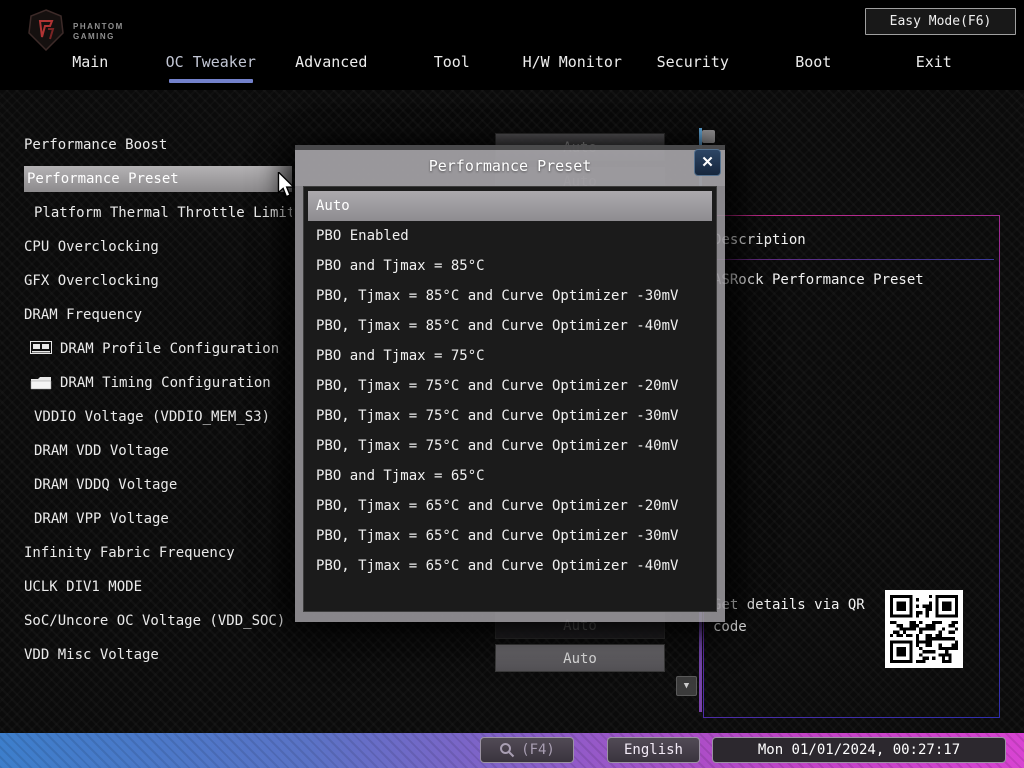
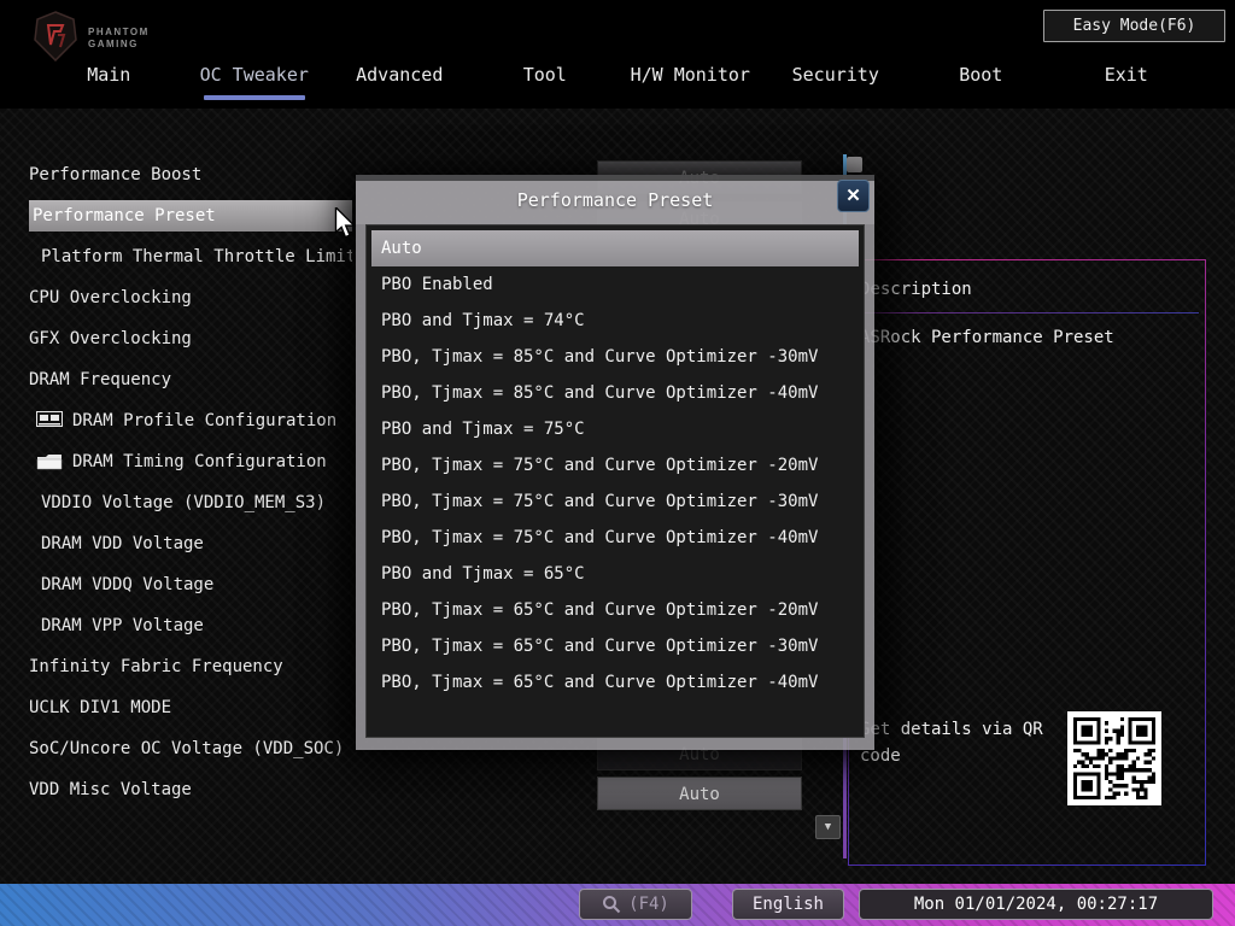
  PHANTOM
  GAMING
  Easy Mode(F6)
  Main
  OC Tweaker
  Advanced
  Tool
  H/W Monitor
  Security
  Boot
  Exit
  Performance Boost
  Performance Preset
  Platform Thermal Throttle Limit
  CPU Overclocking
  GFX Overclocking
  DRAM Frequency
  DRAM Profile Configuration
  DRAM Timing Configuration
  VDDIO Voltage (VDDIO_MEM_S3)
  DRAM VDD Voltage
  DRAM VDDQ Voltage
  DRAM VPP Voltage
  Infinity Fabric Frequency
  UCLK DIV1 MODE
  SoC/Uncore OC Voltage (VDD_SOC)
  VDD Misc Voltage
  Auto
  Auto
  ▼
  escription
  SRock Performance Preset
  et details via QR code
  Performance Preset
  ✕
  Auto
  PBO Enabled
- PBO and Tjmax = 85°C
+ PBO and Tjmax = 74°C
  PBO, Tjmax = 85°C and Curve Optimizer -30mV
  PBO, Tjmax = 85°C and Curve Optimizer -40mV
  PBO and Tjmax = 75°C
  PBO, Tjmax = 75°C and Curve Optimizer -20mV
  PBO, Tjmax = 75°C and Curve Optimizer -30mV
  PBO, Tjmax = 75°C and Curve Optimizer -40mV
  PBO and Tjmax = 65°C
  PBO, Tjmax = 65°C and Curve Optimizer -20mV
  PBO, Tjmax = 65°C and Curve Optimizer -30mV
  PBO, Tjmax = 65°C and Curve Optimizer -40mV
  (F4)
  English
  Mon 01/01/2024, 00:27:17
